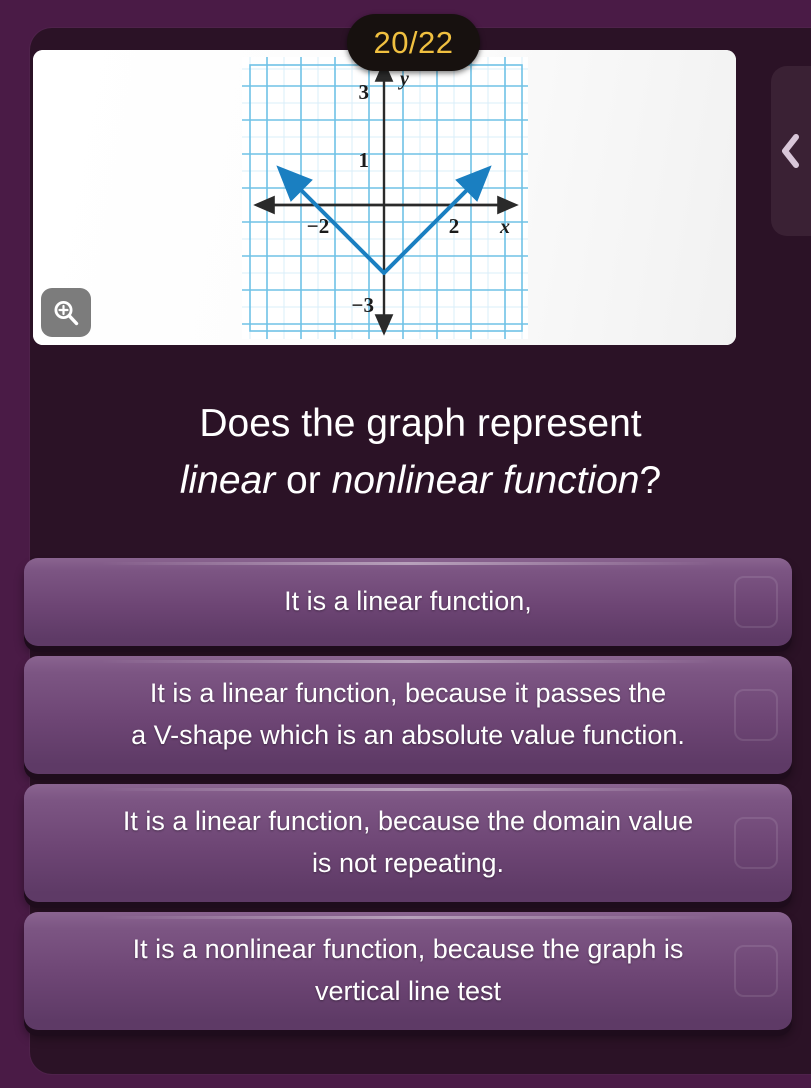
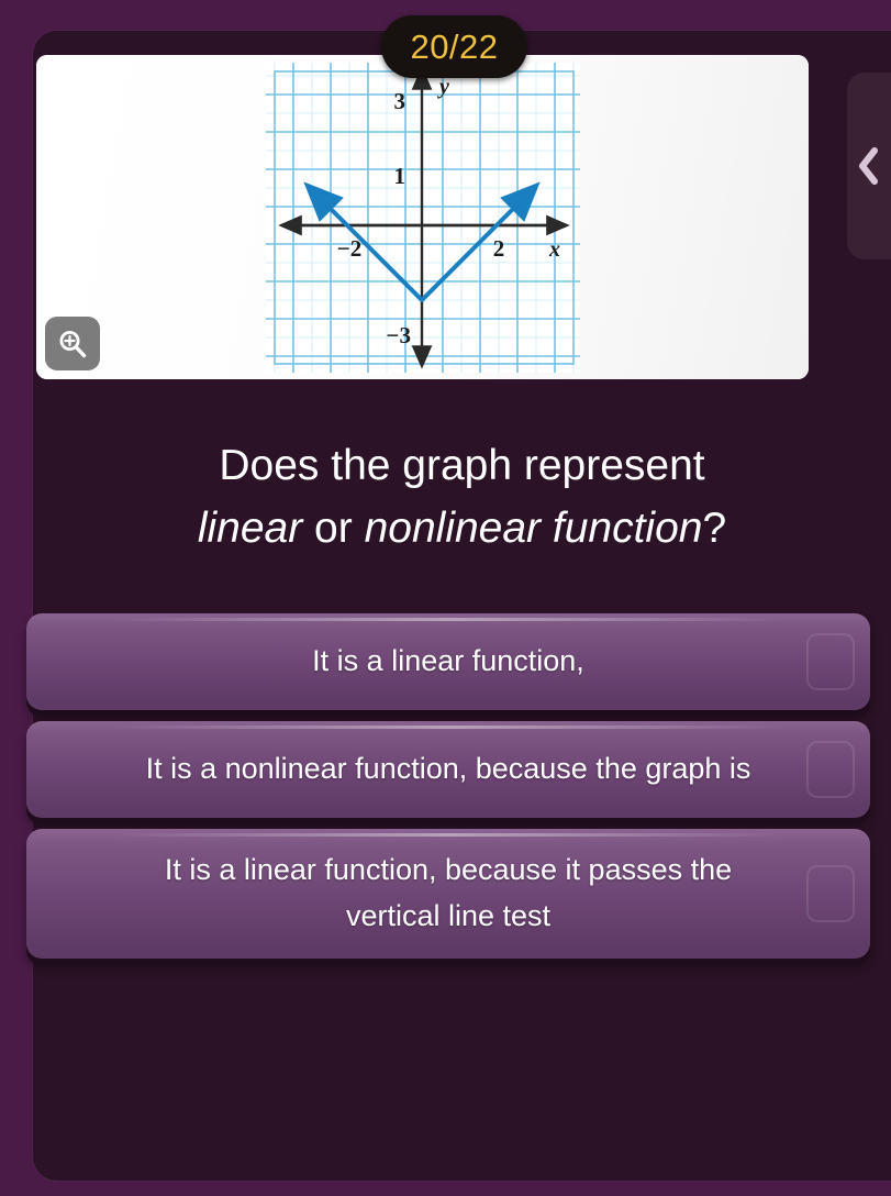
  20/22
  3
  1
  −3
  −2
  2
  y
  x
  Does the graph represent
  linear or nonlinear function?
  It is a linear function,
- It is a linear function, because it passes the
+ It is a nonlinear function, because the graph is
- a V-shape which is an absolute value function.
- It is a linear function, because the domain value
- is not repeating.
- It is a nonlinear function, because the graph is
+ It is a linear function, because it passes the
  vertical line test
